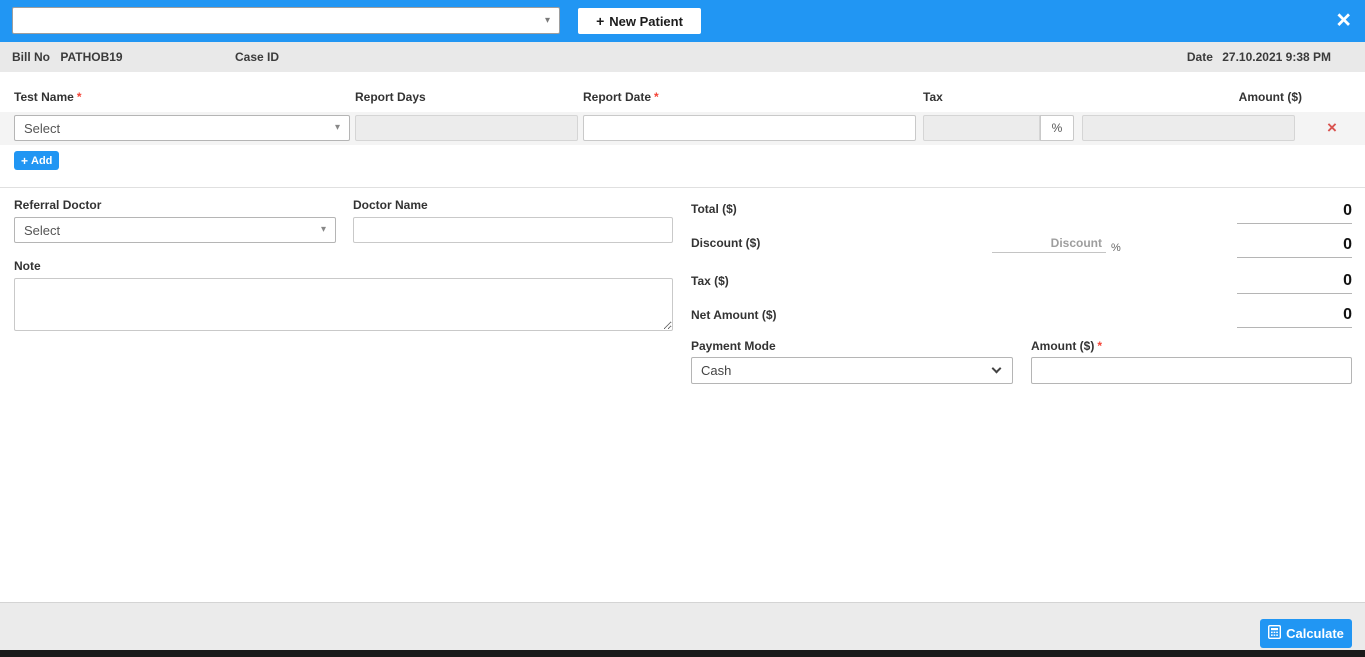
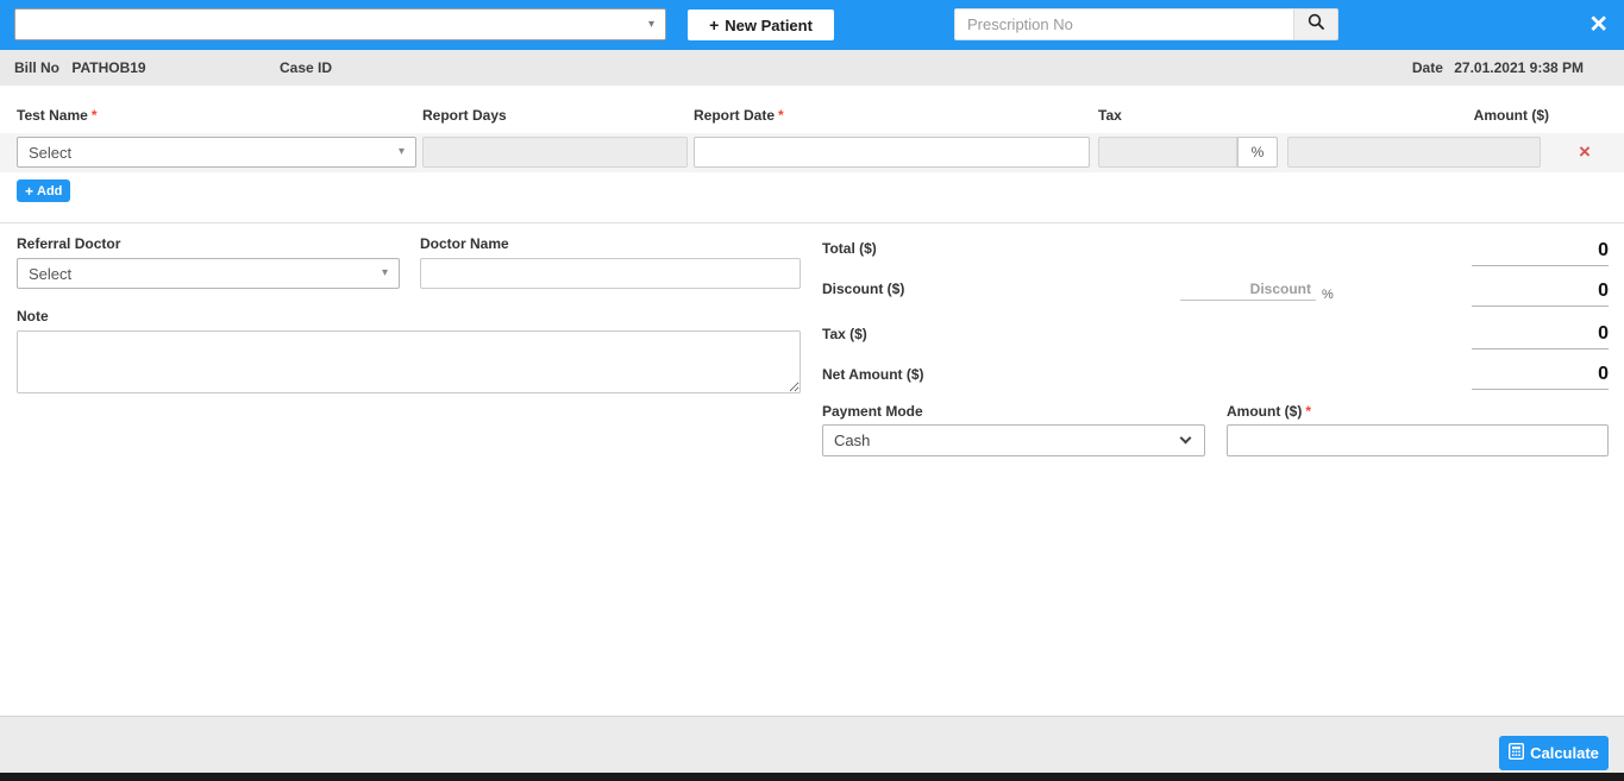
  ▾
  +
  New Patient
+ Prescription No
  ×
  Bill No PATHOB19
  Case ID
- Date 27.10.2021 9:38 PM
+ Date 27.01.2021 9:38 PM
  Test Name *
  Report Days
  Report Date *
  Tax
  Amount ($)
  Select
  ▾
  %
  ×
  +
  Add
  Referral Doctor
  Select
  ▾
  Doctor Name
  Note
  Total ($)
  0
  Discount ($)
  Discount
  %
  0
  Tax ($)
  0
  Net Amount ($)
  0
  Payment Mode
  Cash
  Amount ($) *
  Calculate
